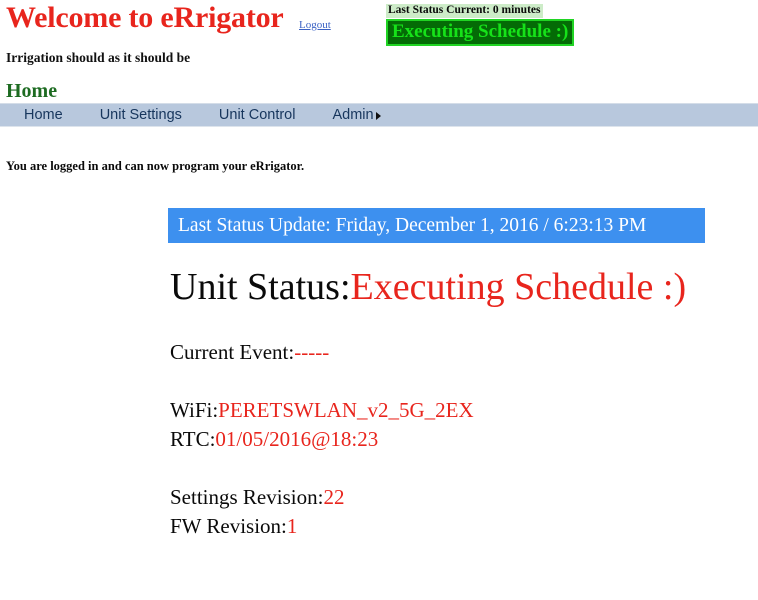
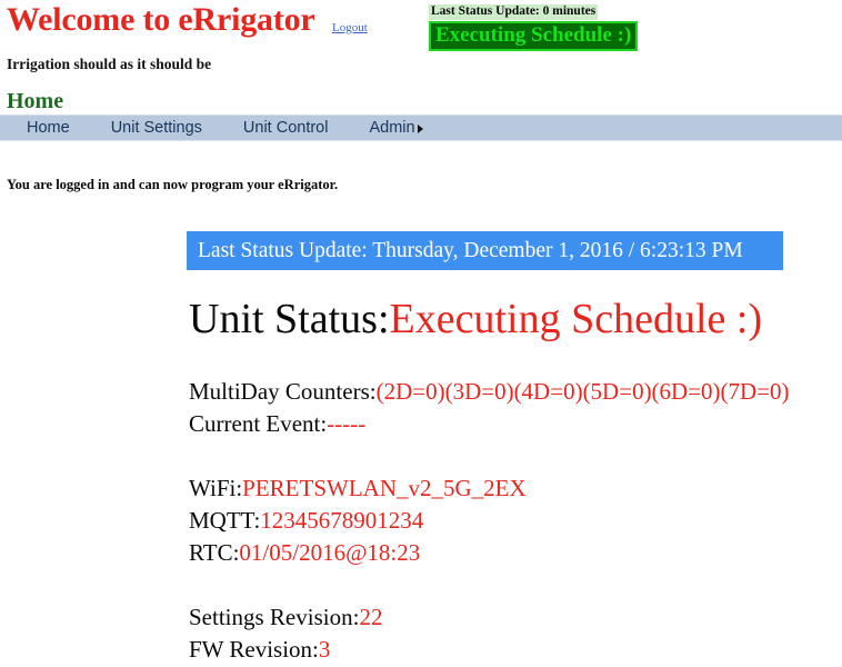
  Welcome to eRrigator
  Logout
  Irrigation should as it should be
- Last Status Current: 0 minutes Executing Schedule :)
+ Last Status Update: 0 minutes Executing Schedule :)
  Home
  Home
  Unit Settings
  Unit Control
  Admin
  You are logged in and can now program your eRrigator.
- Last Status Update: Friday, December 1, 2016 / 6:23:13 PM
+ Last Status Update: Thursday, December 1, 2016 / 6:23:13 PM
  Unit Status:Executing Schedule :)
+ MultiDay Counters:(2D=0)(3D=0)(4D=0)(5D=0)(6D=0)(7D=0)
  Current Event:-----
  WiFi:PERETSWLAN_v2_5G_2EX
+ MQTT:12345678901234
  RTC:01/05/2016@18:23
  Settings Revision:22
- FW Revision:1
+ FW Revision:3
